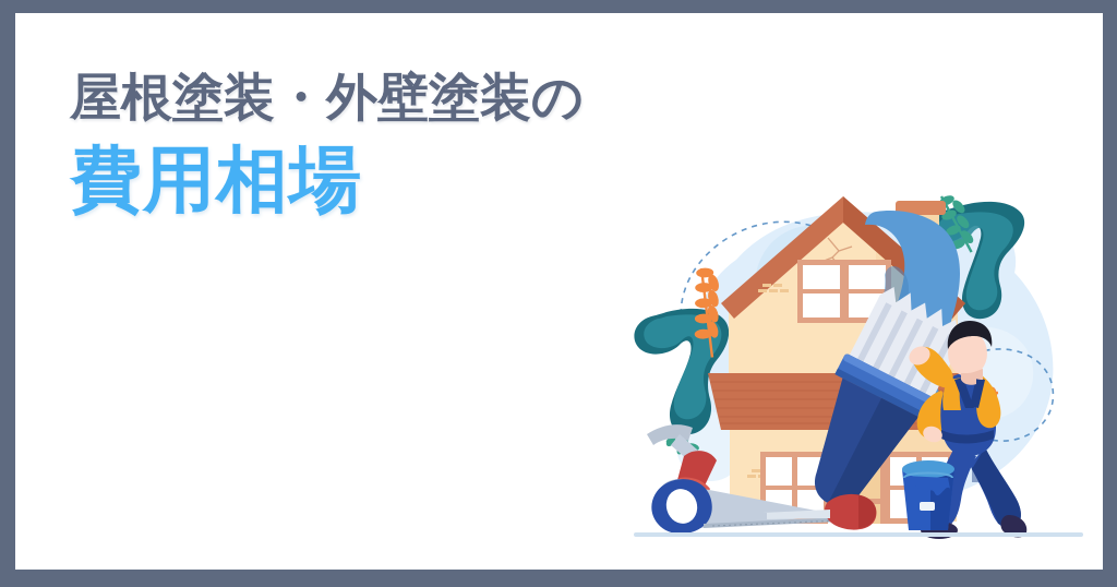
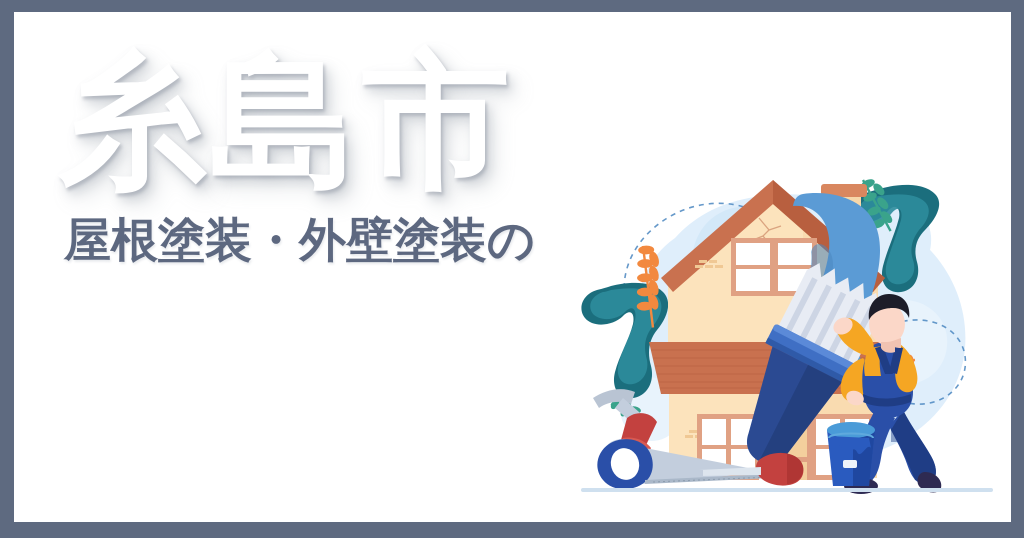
+ 糸島市
  屋根塗装・外壁塗装の
- 費用相場
